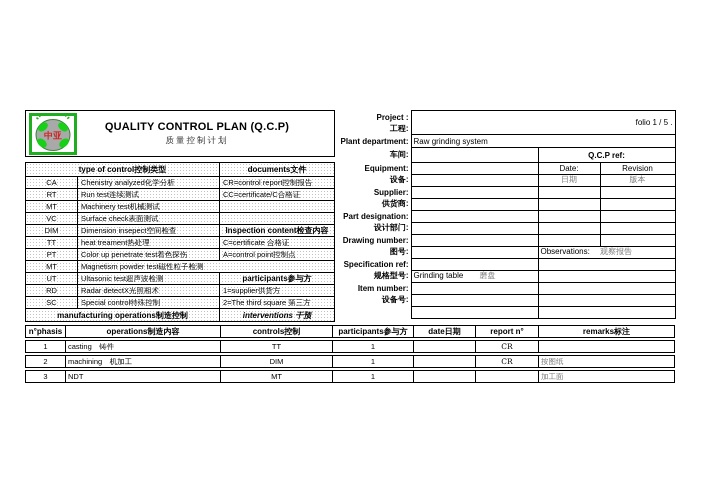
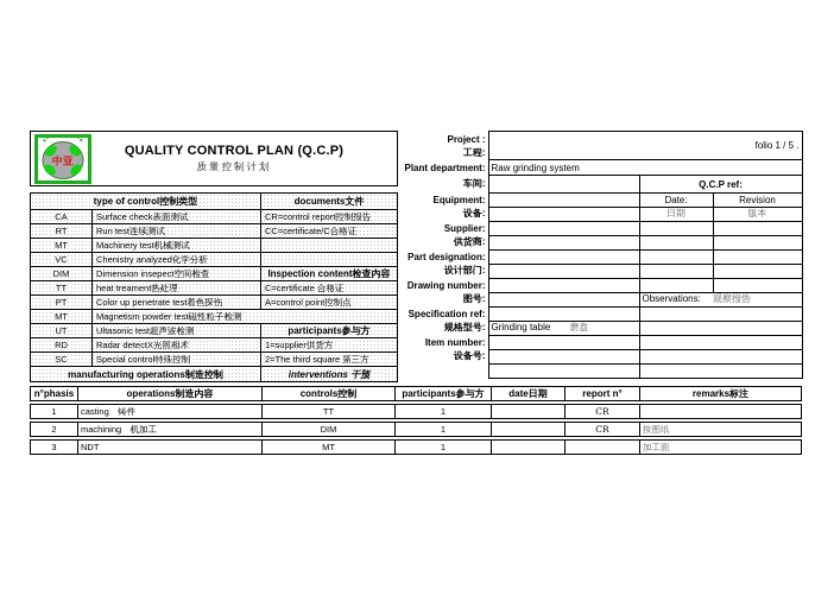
  中亚
  QUALITY CONTROL PLAN (Q.C.P)
  质量控制计划
  type of control控制类型
  documents文件
  CA
- Chenistry analyzed化学分析
+ Surface check表面测试
  CR=control report控制报告
  RT
  Run test连续测试
  CC=certificate/C合格证
  MT
  Machinery test机械测试
  VC
- Surface check表面测试
+ Chenistry analyzed化学分析
  DIM
  Dimension insepect空间检查
  Inspection content检查内容
  TT
  heat treament热处理
  C=certificate 合格证
  PT
  Color up penetrate test着色探伤
  A=control point控制点
  MT
  Magnetism powder test磁性粒子检测
  UT
  Ultasonic test超声波检测
  participants参与方
  RD
  Radar detectX光照相术
  1=supplier供货方
  SC
  Special control特殊控制
  2=The third square 第三方
  manufacturing operations制造控制
  interventions 干预
  Project : 工程:	folio 1 / 5 .
  Plant department:	Raw grinding system
  车间:		Q.C.P ref:
  Equipment:		Date:	Revision
  设备:		日期	版本
  Supplier:
  供货商:
  Part designation:
  设计部门:
  Drawing number:
  图号:		Observations: 观察报告
  Specification ref:
  规格型号:	Grinding table 磨盘
  Item number:
  设备号:
  n°phasis
  operations制造内容
  controls控制
  participants参与方
  date日期
  report n°
  remarks标注
  1
  casting 铸件
  TT
  1
  CR
  2
  machining 机加工
  DIM
  1
  CR
  按图纸
  3
  NDT
  MT
  1
  加工面
